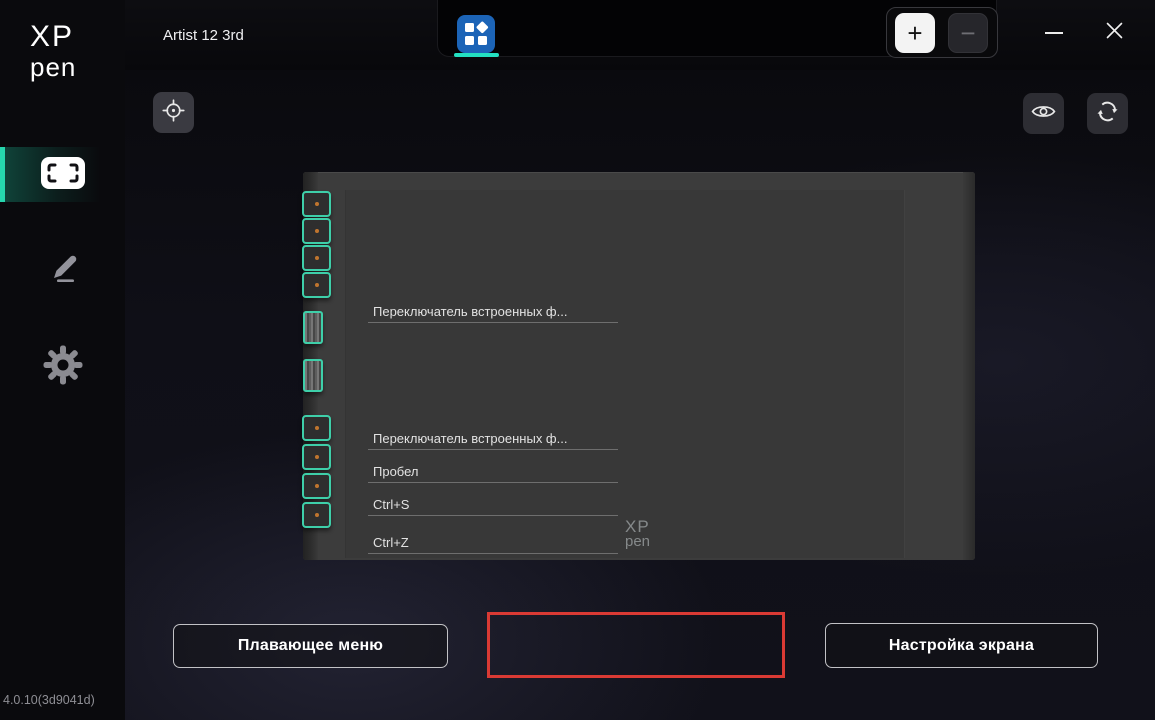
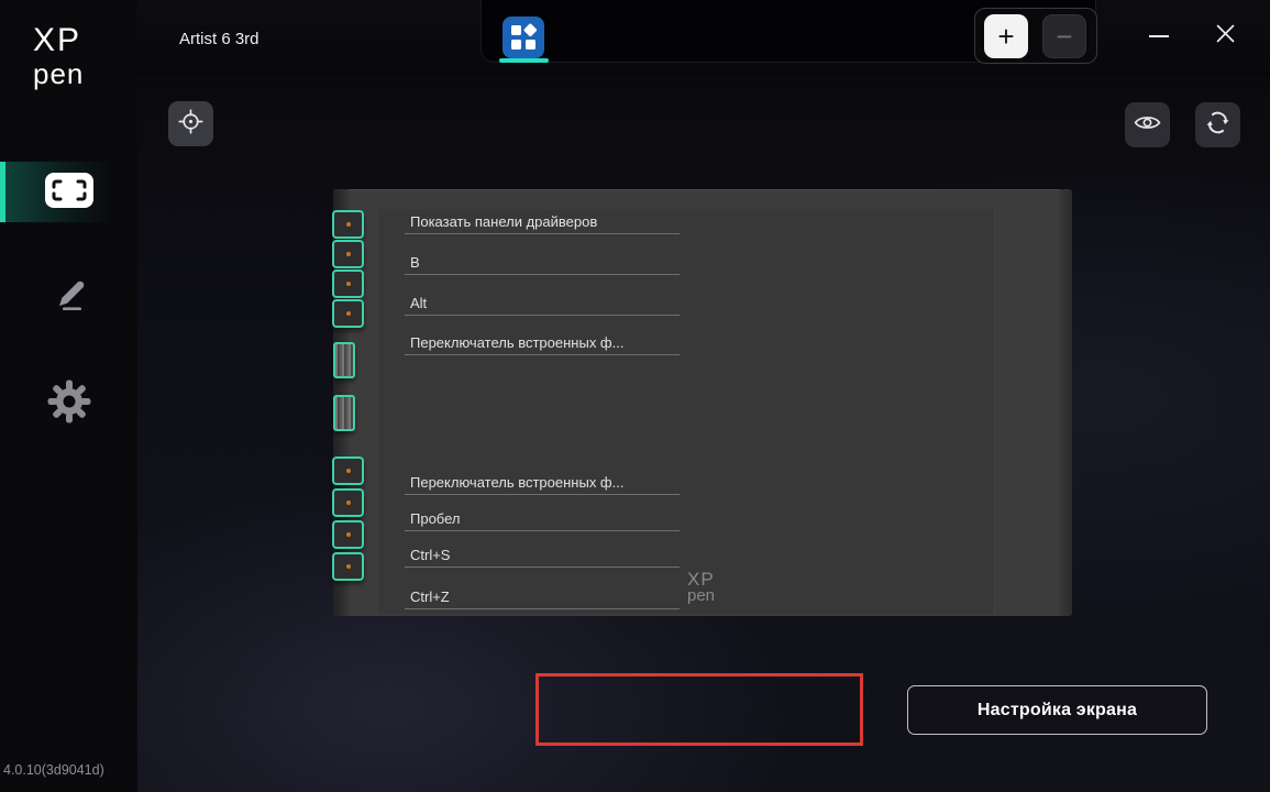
  XP
  pen
  4.0.10(3d9041d)
- Artist 12 3rd
+ Artist 6 3rd
  +
  −
+ Показать панели драйверов
+ B
+ Alt
  Переключатель встроенных ф...
  Переключатель встроенных ф...
  Пробел
  Ctrl+S
  Ctrl+Z
  XP
  pen
- Плавающее меню
  Настройка экрана
